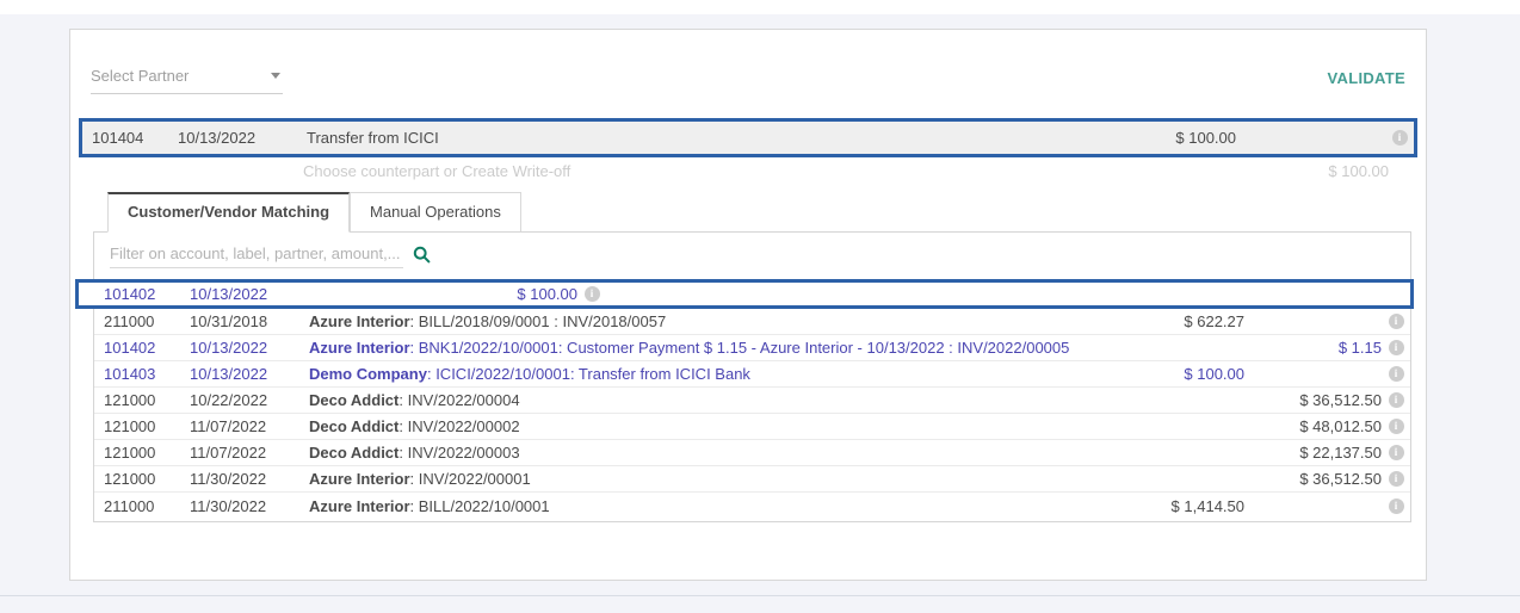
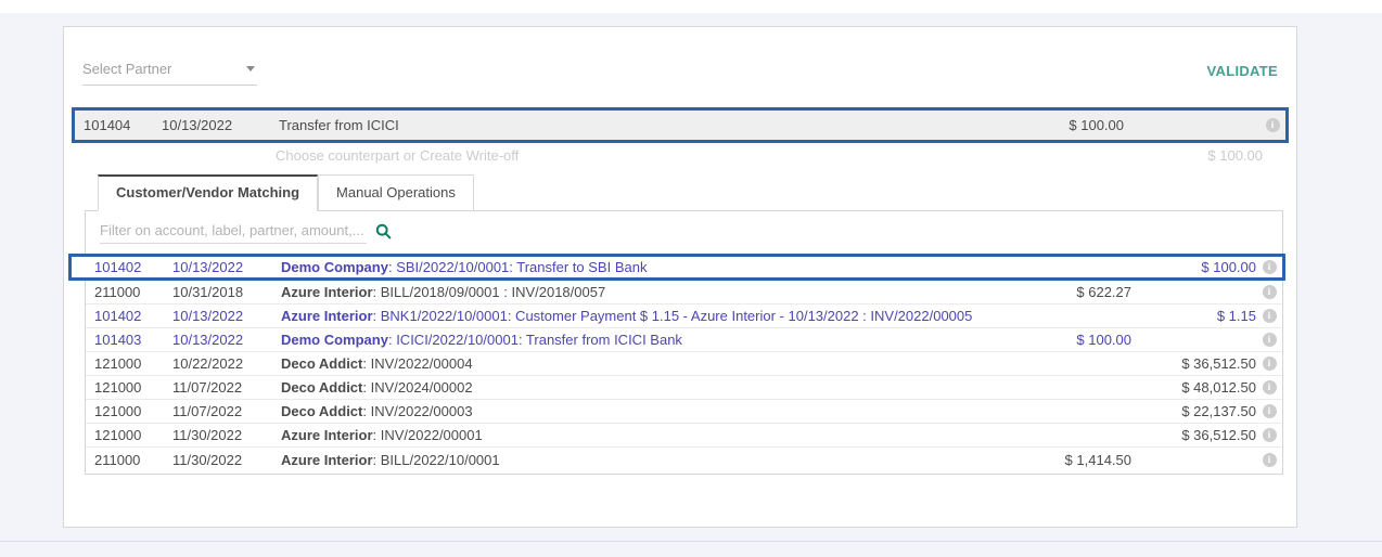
  Select Partner
  VALIDATE
  101404
  10/13/2022
  Transfer from ICICI
  $ 100.00
  i
  Choose counterpart or Create Write-off
  $ 100.00
  Customer/Vendor Matching
  Manual Operations
  Filter on account, label, partner, amount,...
  101402
  10/13/2022
+ Demo Company: SBI/2022/10/0001: Transfer to SBI Bank
  $ 100.00
  i
  211000
  10/31/2018
  Azure Interior: BILL/2018/09/0001 : INV/2018/0057
  $ 622.27
  i
  101402
  10/13/2022
  Azure Interior: BNK1/2022/10/0001: Customer Payment $ 1.15 - Azure Interior - 10/13/2022 : INV/2022/00005
  $ 1.15
  i
  101403
  10/13/2022
  Demo Company: ICICI/2022/10/0001: Transfer from ICICI Bank
  $ 100.00
  i
  121000
  10/22/2022
  Deco Addict: INV/2022/00004
  $ 36,512.50
  i
  121000
  11/07/2022
- Deco Addict: INV/2022/00002
+ Deco Addict: INV/2024/00002
  $ 48,012.50
  i
  121000
  11/07/2022
  Deco Addict: INV/2022/00003
  $ 22,137.50
  i
  121000
  11/30/2022
  Azure Interior: INV/2022/00001
  $ 36,512.50
  i
  211000
  11/30/2022
  Azure Interior: BILL/2022/10/0001
  $ 1,414.50
  i
